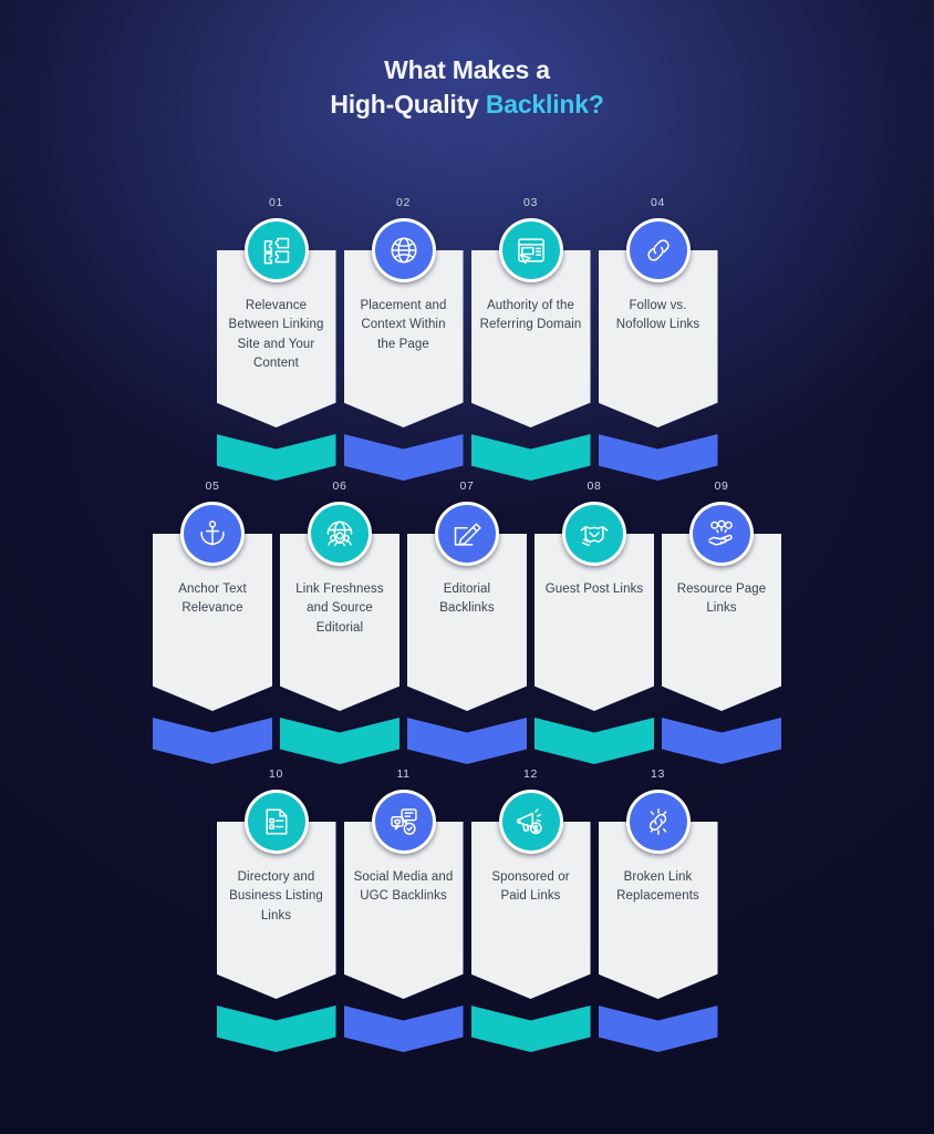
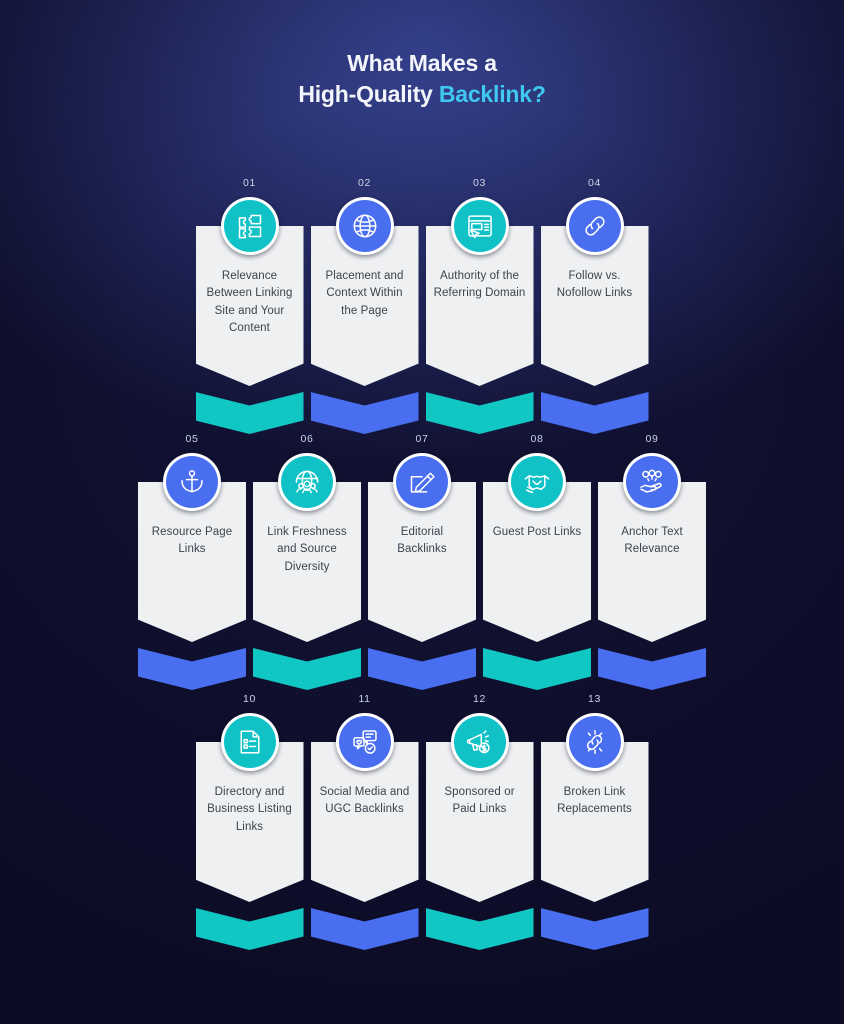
  What Makes a
  High-Quality Backlink?
  01
  Relevance Between Linking Site and Your Content
  02
  Placement and Context Within the Page
  03
  Authority of the Referring Domain
  04
  Follow vs. Nofollow Links
  05
- Anchor Text Relevance
+ Resource Page Links
  06
- Link Freshness and Source Editorial
+ Link Freshness and Source Diversity
  07
  Editorial Backlinks
  08
  Guest Post Links
  09
- Resource Page Links
+ Anchor Text Relevance
  10
  Directory and Business Listing Links
  11
  Social Media and UGC Backlinks
  12
  Sponsored or Paid Links
  13
  Broken Link Replacements
